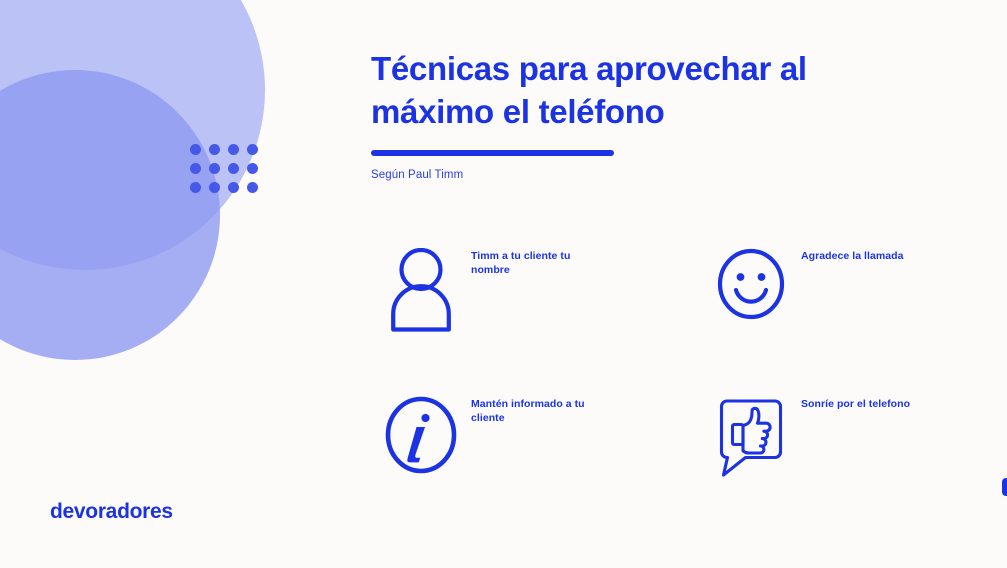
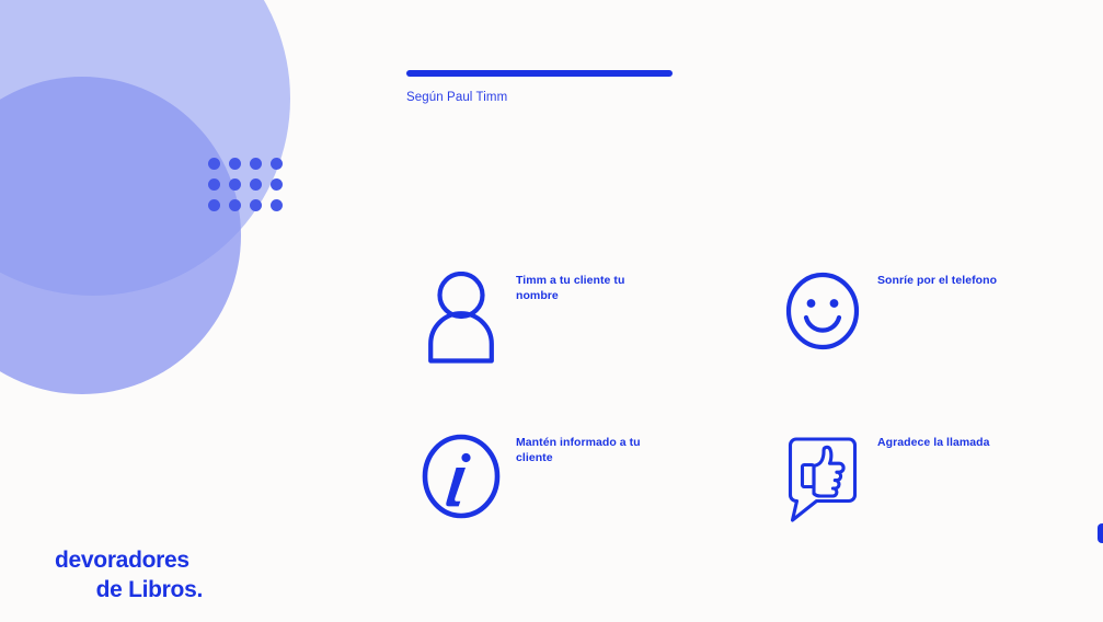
- Técnicas para aprovechar al
- máximo el teléfono
  Según Paul Timm
  Timm a tu cliente tu nombre
- Agradece la llamada
+ Sonríe por el telefono
  Mantén informado a tu cliente
- Sonríe por el telefono
+ Agradece la llamada
  devoradores
+ de Libros.
